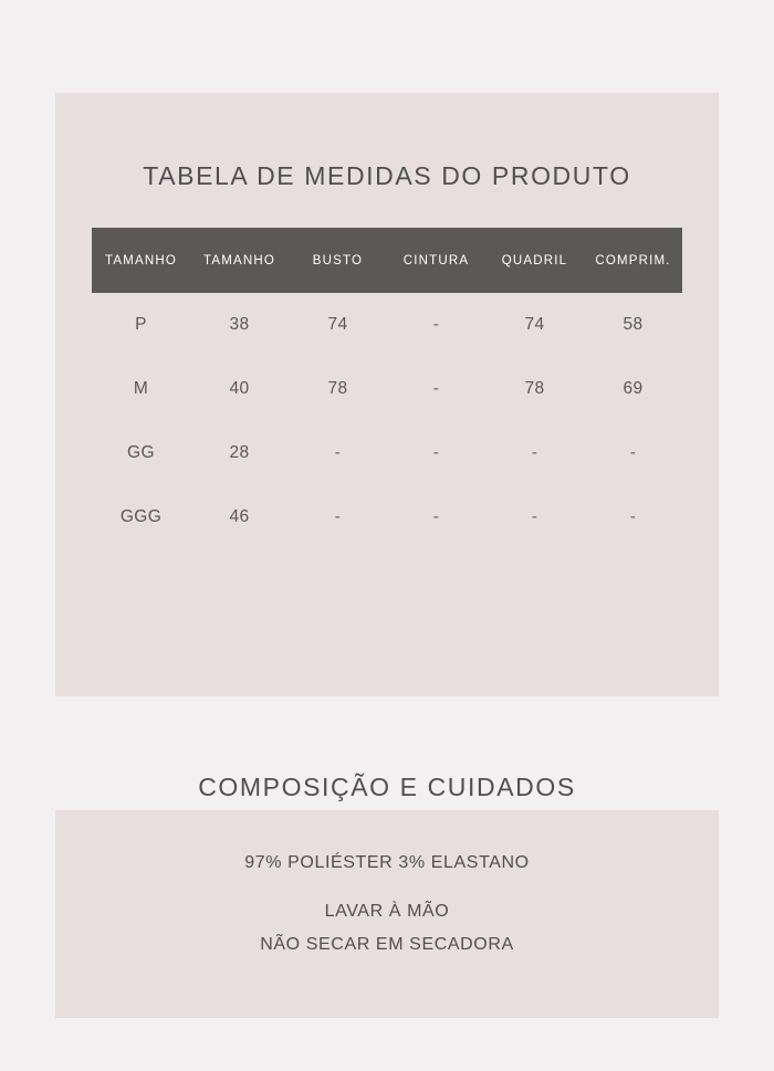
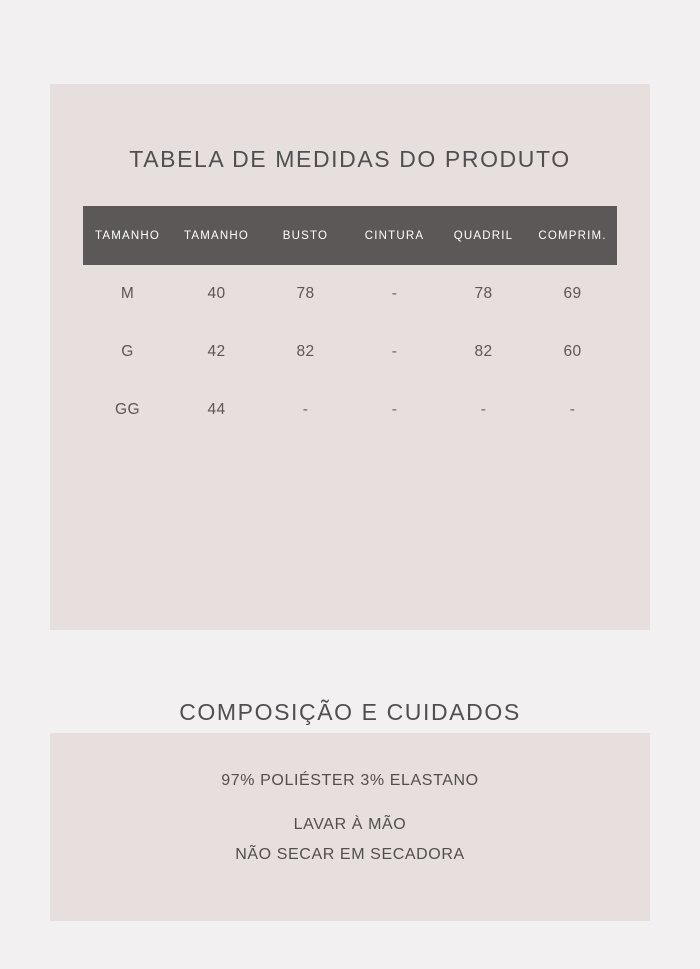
  TABELA DE MEDIDAS DO PRODUTO
  TAMANHO	TAMANHO	BUSTO	CINTURA	QUADRIL	COMPRIM.
- P	38	74	-	74	58
  M	40	78	-	78	69
+ G	42	82	-	82	60
- GG	28	-	-	-	-
+ GG	44	-	-	-	-
- GGG	46	-	-	-	-
  COMPOSIÇÃO E CUIDADOS
  97% POLIÉSTER 3% ELASTANO
  LAVAR À MÃO
  NÃO SECAR EM SECADORA
